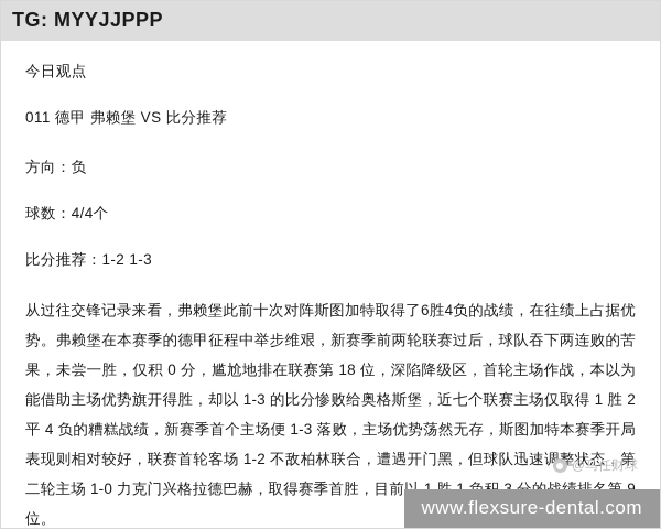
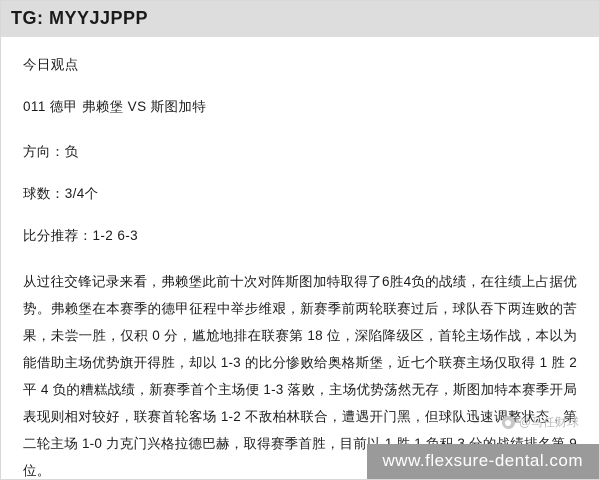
  TG: MYYJJPPP
  今日观点
- 011 德甲 弗赖堡 VS 比分推荐
+ 011 德甲 弗赖堡 VS 斯图加特
  方向：负
- 球数：4/4个
+ 球数：3/4个
- 比分推荐：1-2 1-3
+ 比分推荐：1-2 6-3
  从过往交锋记录来看，弗赖堡此前十次对阵斯图加特取得了6胜4负的战绩，在往绩上占据优势。弗赖堡在本赛季的德甲征程中举步维艰，新赛季前两轮联赛过后，球队吞下两连败的苦果，未尝一胜，仅积 0 分，尴尬地排在联赛第 18 位，深陷降级区，首轮主场作战，本以为能借助主场优势旗开得胜，却以 1-3 的比分惨败给奥格斯堡，近七个联赛主场仅取得 1 胜 2 平 4 负的糟糕战绩，新赛季首个主场便 1-3 落败，主场优势荡然无存，斯图加特本赛季开局表现则相对较好，联赛首轮客场 1-2 不敌柏林联合，遭遇开门黑，但球队迅速调整状态，第二轮主场 1-0 力克门兴格拉德巴赫，取得赛季首胜，目前 位。
  @马任财球
  www.flexsure-dental.com
